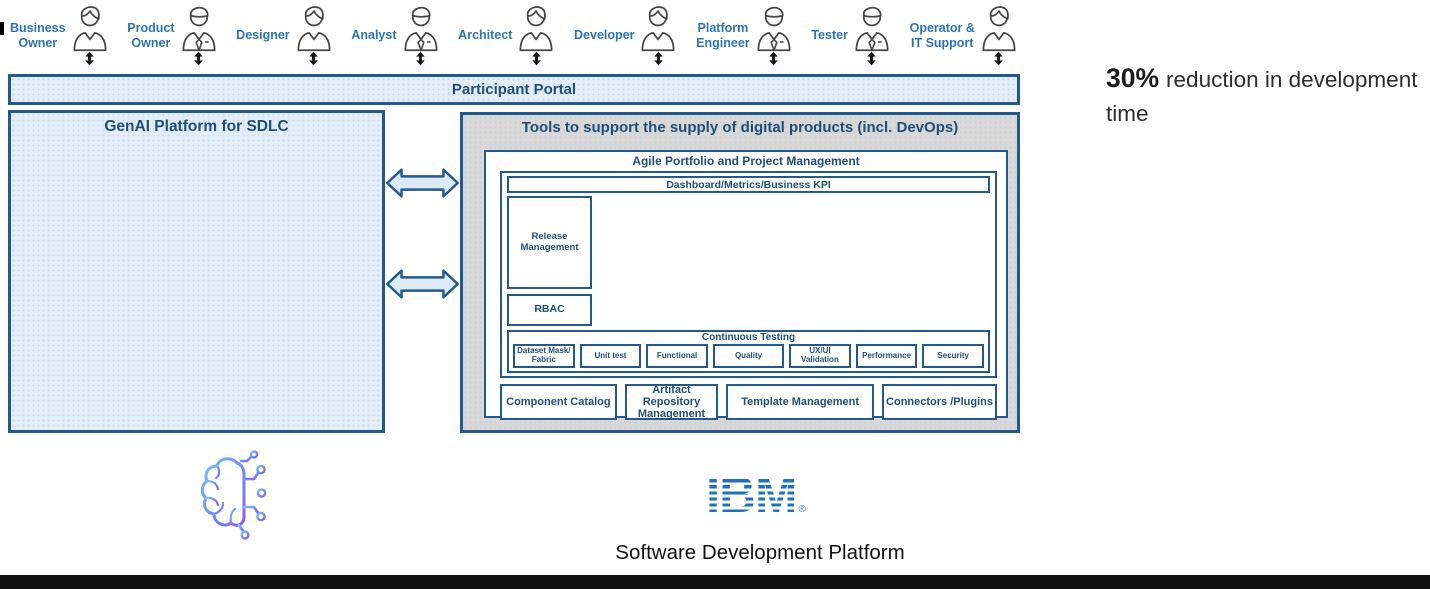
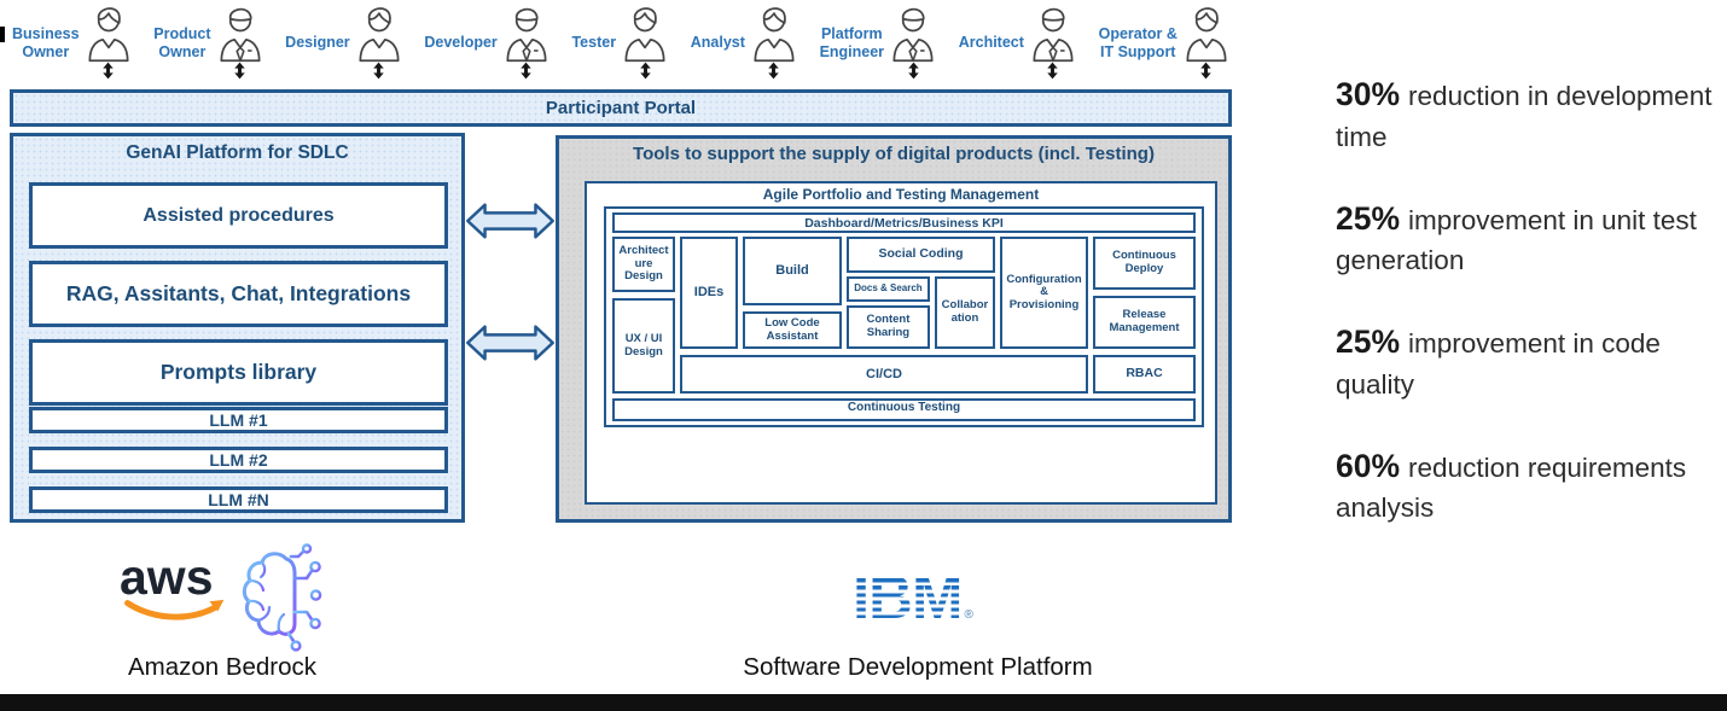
  Business
  Owner
  Product
  Owner
  Designer
- Analyst
+ Developer
- Architect
+ Tester
- Developer
+ Analyst
  Platform
  Engineer
- Tester
+ Architect
  Operator &
  IT Support
  Participant Portal
  GenAI Platform for SDLC
+ Assisted procedures
+ RAG, Assitants, Chat, Integrations
+ Prompts library
+ LLM #1
+ LLM #2
+ LLM #N
- Tools to support the supply of digital products (incl. DevOps)
+ Tools to support the supply of digital products (incl. Testing)
- Agile Portfolio and Project Management
+ Agile Portfolio and Testing Management
  Dashboard/Metrics/Business KPI
+ Architecture Design
+ UX / UI Design
+ IDEs
+ Build
+ Low Code Assistant
+ Social Coding
+ Docs & Search
+ Content Sharing
+ Collaboration
+ Configuration & Provisioning
+ CI/CD
+ Continuous Deploy
  Release Management
  RBAC
  Continuous Testing
- Dataset Mask/ Fabric
- Unit test
- Functional
- Quality
- UX/UI Validation
- Performance
- Security
- Component Catalog
- Artifact Repository Management
- Template Management
- Connectors /Plugins
  30% reduction in development time
+ 25% improvement in unit test generation
+ 25% improvement in code quality
+ 60% reduction requirements analysis
+ aws
+ Amazon Bedrock
  IBM
  ®
  Software Development Platform
